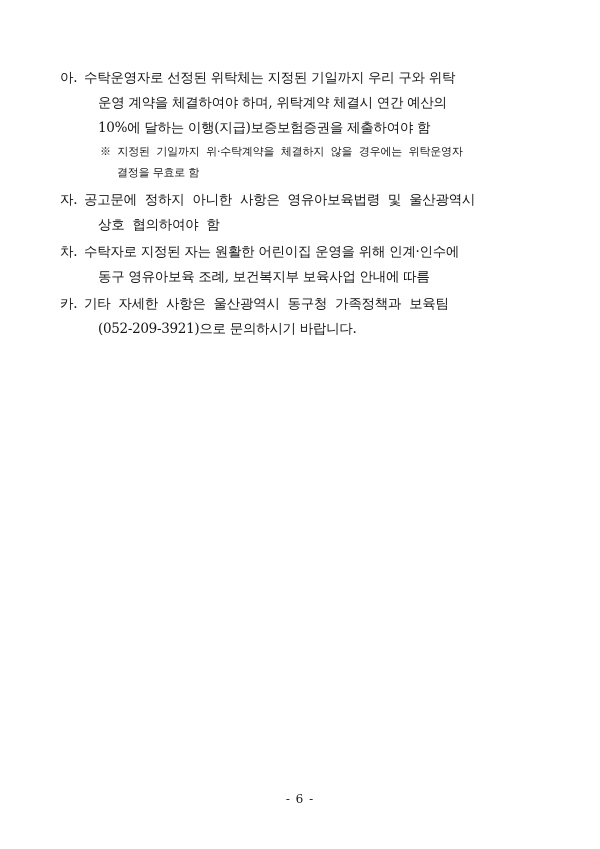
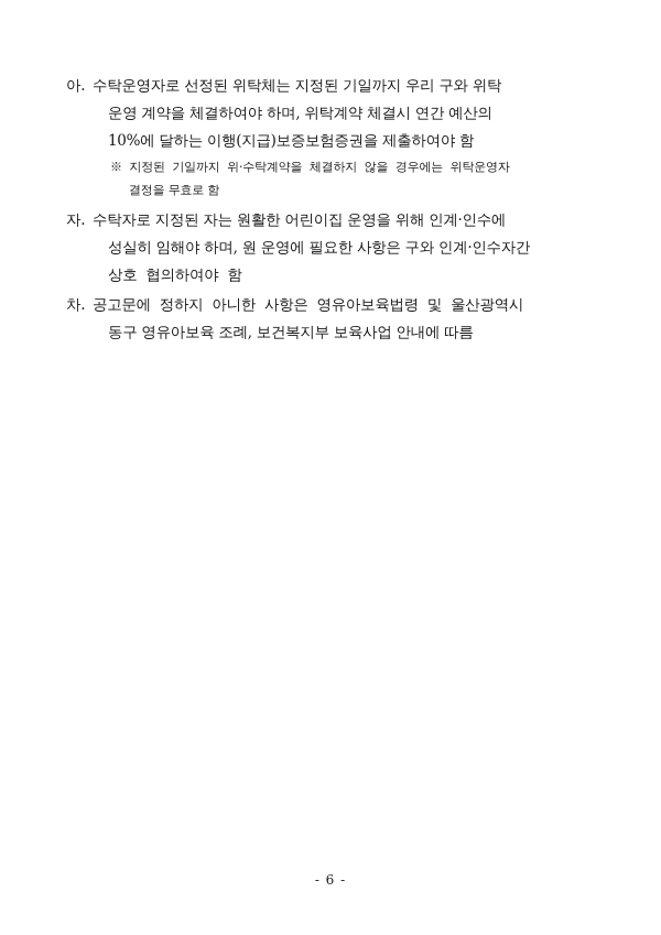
  아.
  수탁운영자로 선정된 위탁체는 지정된 기일까지 우리 구와 위탁
  운영 계약을 체결하여야 하며, 위탁계약 체결시 연간 예산의
  10%에 달하는 이행(지급)보증보험증권을 제출하여야 함
  ※ 지정된 기일까지 위·수탁계약을 체결하지 않을 경우에는 위탁운영자
  결정을 무효로 함
  자.
- 공고문에 정하지 아니한 사항은 영유아보육법령 및 울산광역시
+ 수탁자로 지정된 자는 원활한 어린이집 운영을 위해 인계·인수에
+ 성실히 임해야 하며, 원 운영에 필요한 사항은 구와 인계·인수자간
  상호 협의하여야 함
  차.
- 수탁자로 지정된 자는 원활한 어린이집 운영을 위해 인계·인수에
+ 공고문에 정하지 아니한 사항은 영유아보육법령 및 울산광역시
  동구 영유아보육 조례, 보건복지부 보육사업 안내에 따름
- 카.
- 기타 자세한 사항은 울산광역시 동구청 가족정책과 보육팀
- (052-209-3921)으로 문의하시기 바랍니다.
  - 6 -
